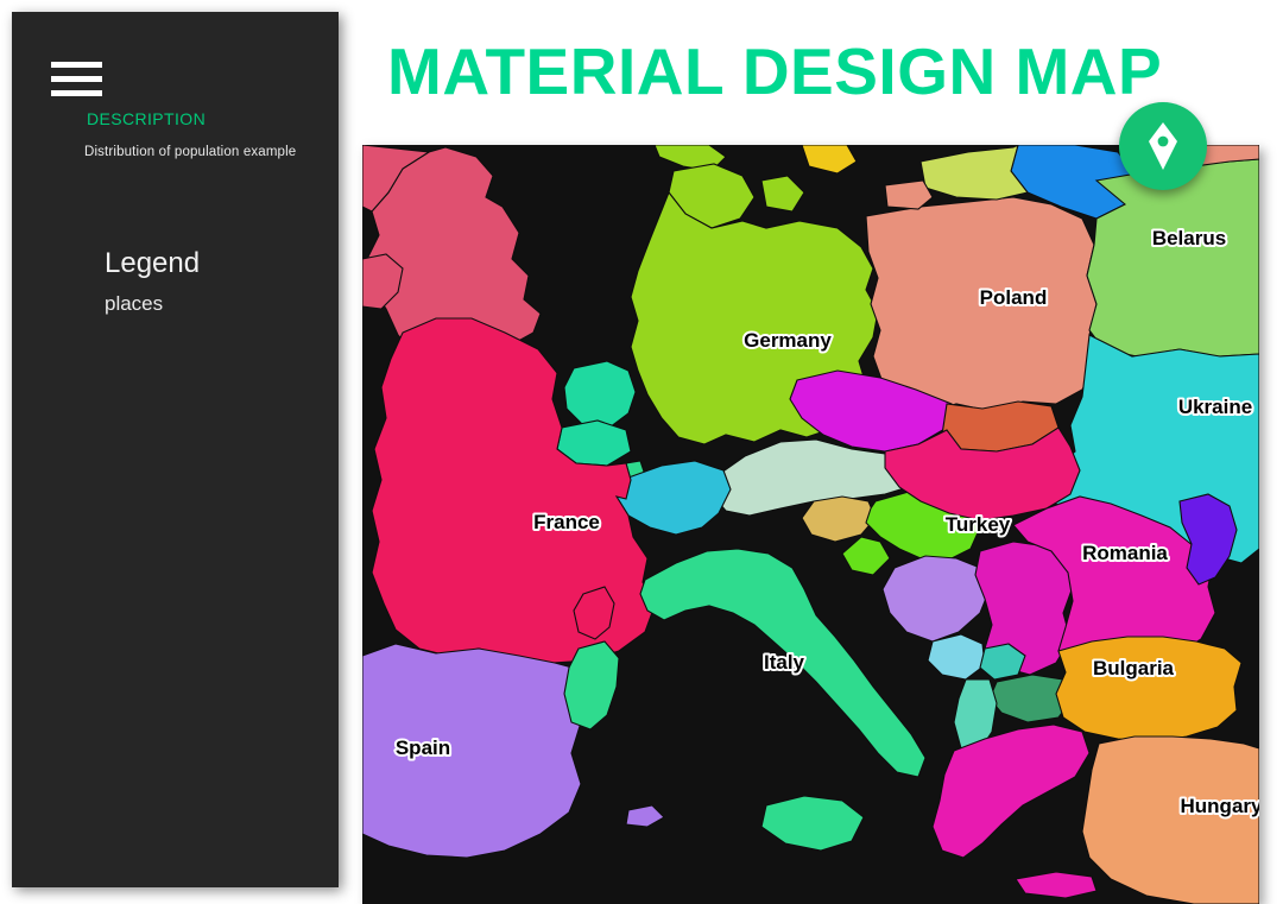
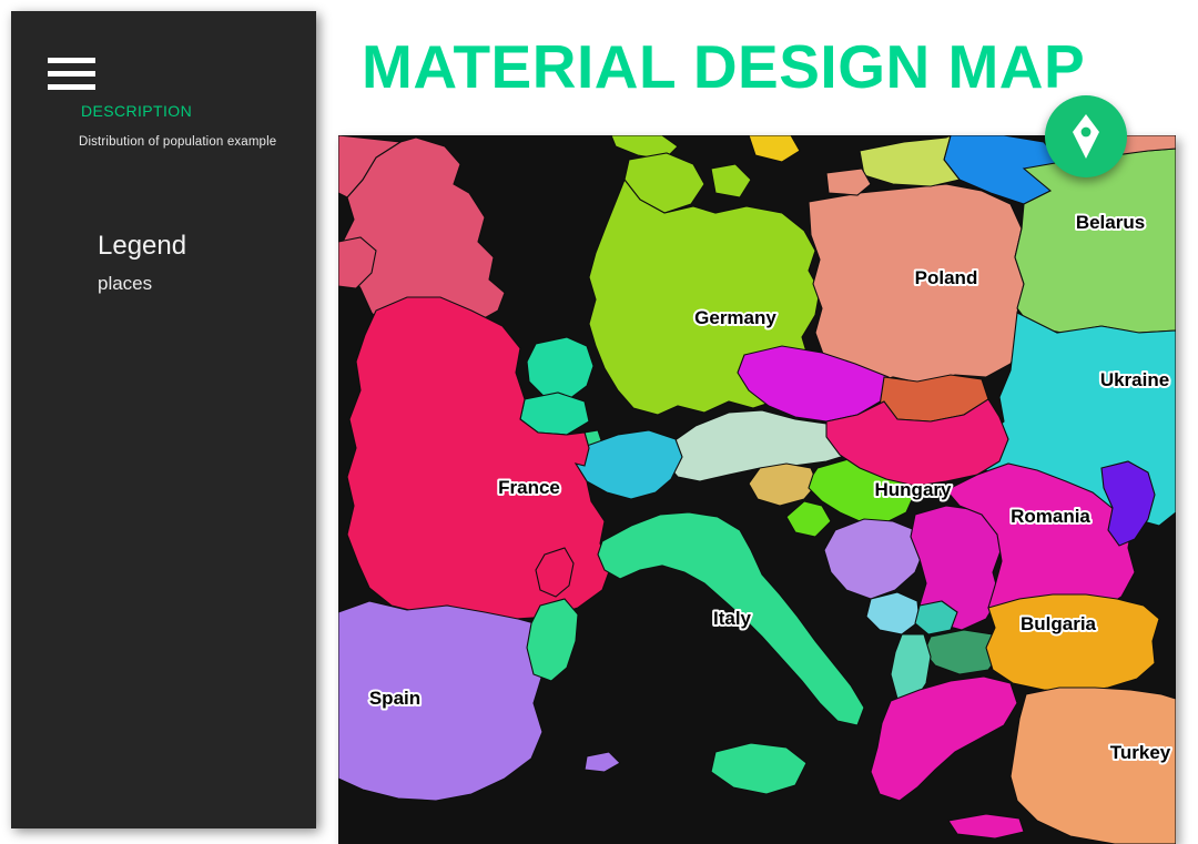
  DESCRIPTION
  Distribution of population example
  Legend
  places
  MATERIAL DESIGN MAP
  Germany
  Poland
  Belarus
  Ukraine
  France
- Turkey
+ Hungary
  Romania
  Bulgaria
  Italy
  Spain
- Hungary
+ Turkey
